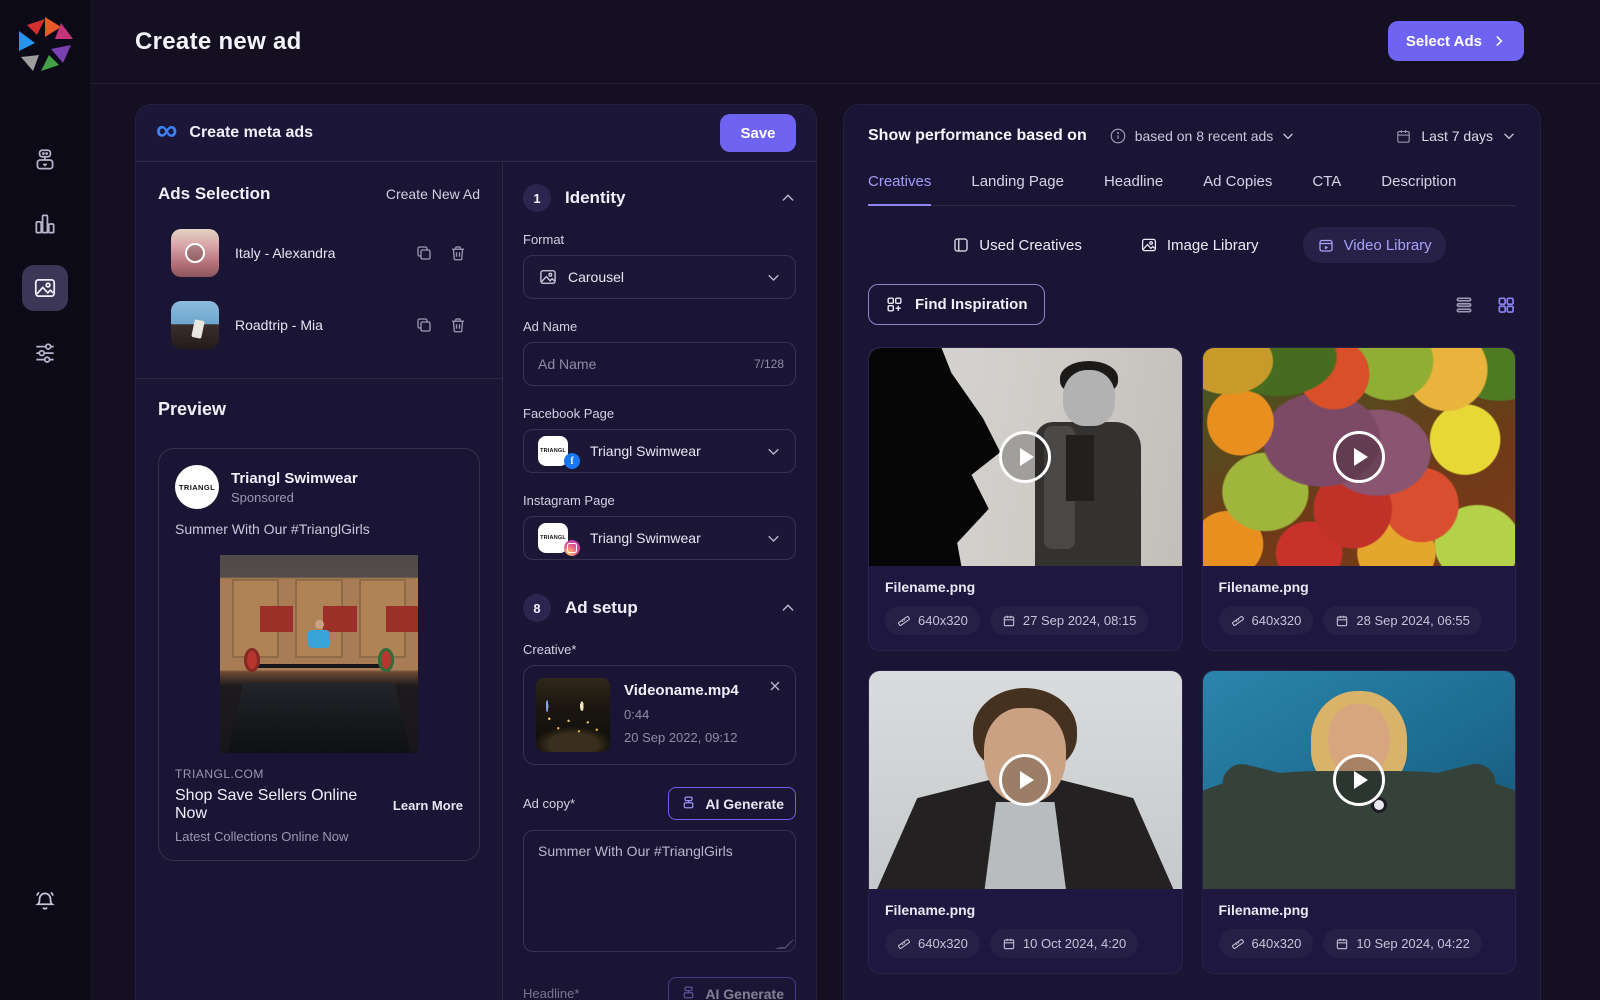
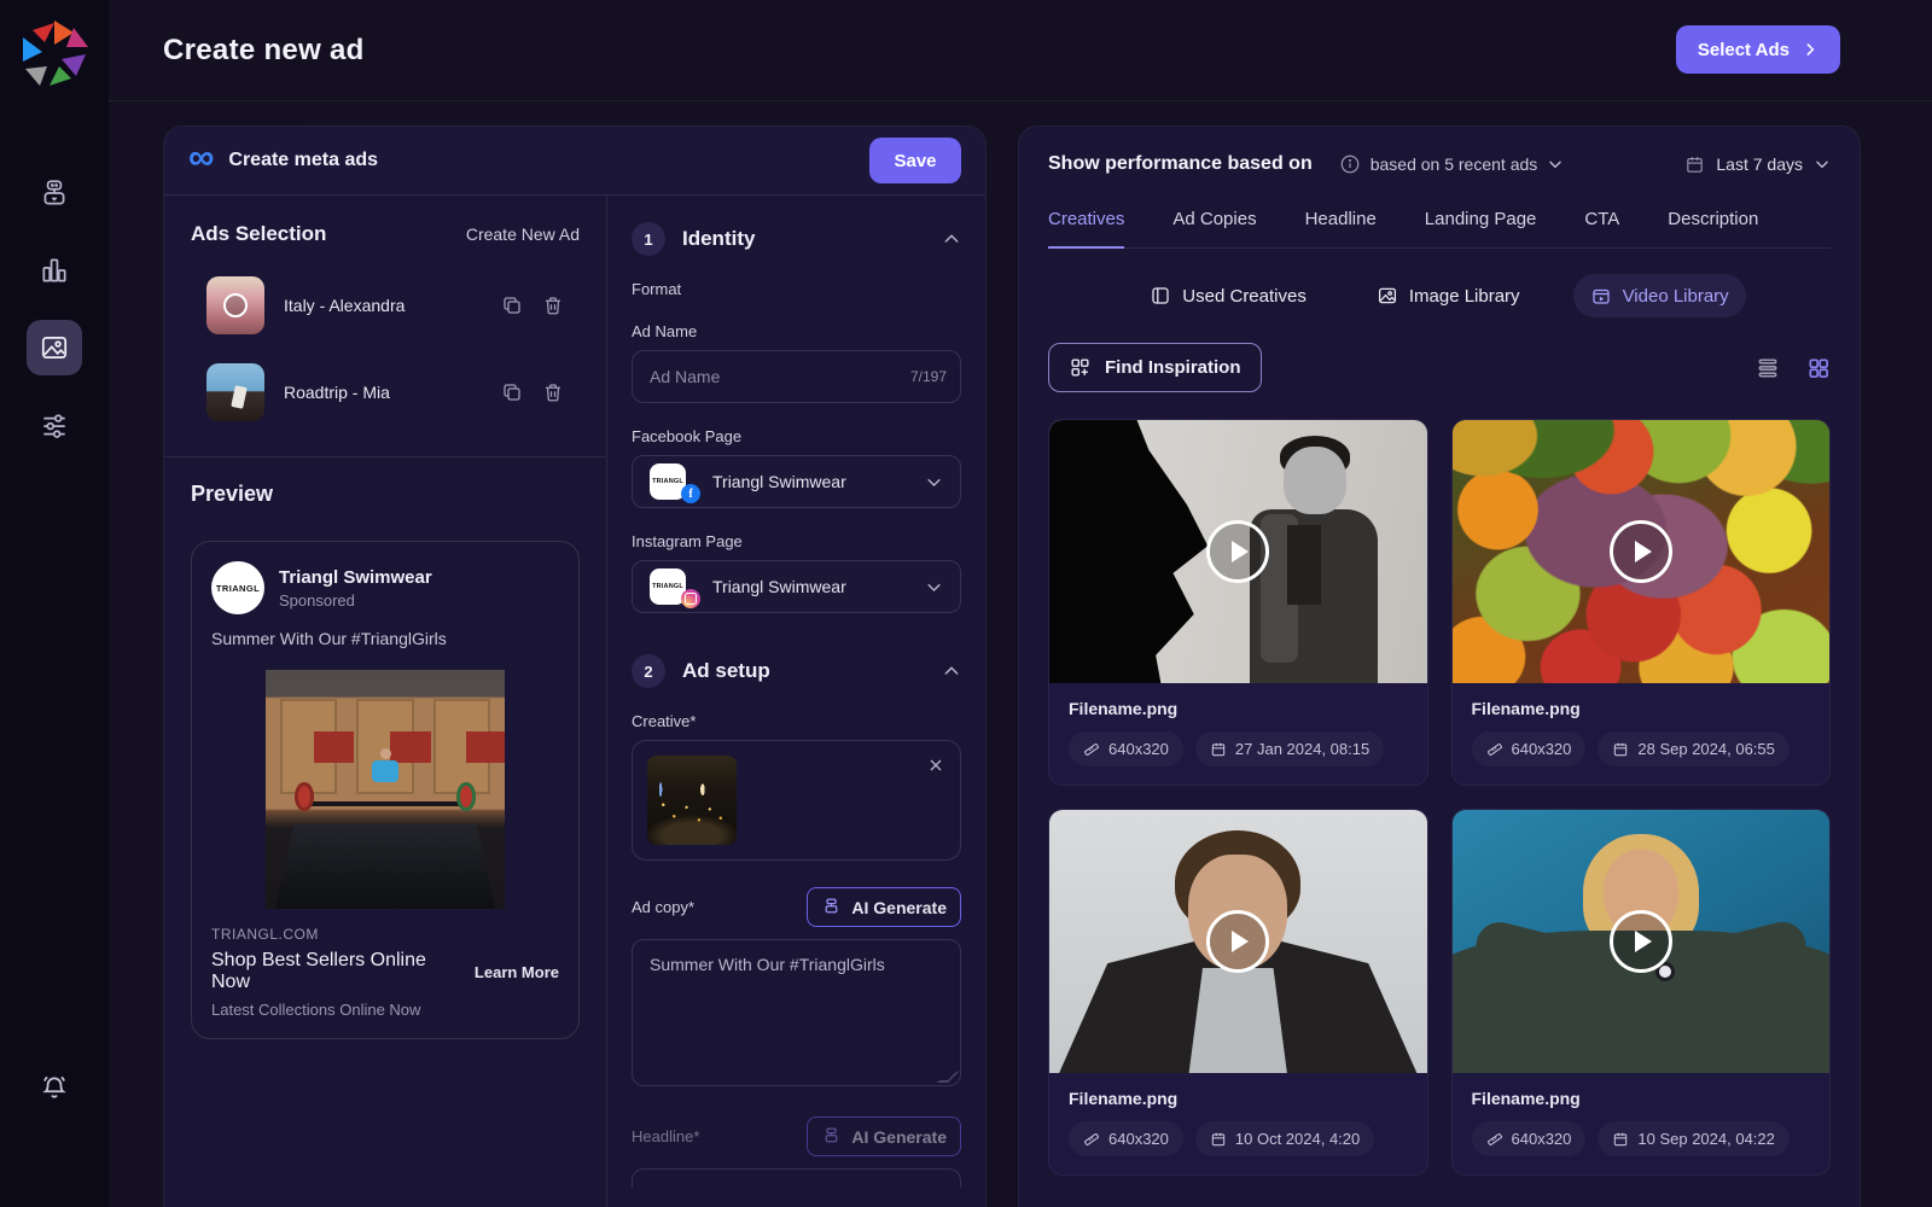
  Create new ad
  Select Ads
  ∞
  Create meta ads
  Save
  Ads Selection
  Create New Ad
  Italy - Alexandra
  Roadtrip - Mia
  Preview
  TRIANGL
  Triangl Swimwear
  Sponsored
  Summer With Our #TrianglGirls
  TRIANGL.COM
- Shop Save Sellers Online Now
+ Shop Best Sellers Online Now
  Latest Collections Online Now
  Learn More
  1
  Identity
  Format
- Carousel
  Ad Name
  Ad Name
- 7/128
+ 7/197
  Facebook Page
  f
  Triangl Swimwear
  Instagram Page
  Triangl Swimwear
- 8
+ 2
  Ad setup
  Creative*
- Videoname.mp4
- 0:44
- 20 Sep 2022, 09:12
  Ad copy*
  AI Generate
  Summer With Our #TrianglGirls
  Headline*
  AI Generate
  Show performance based on
- based on 8 recent ads
+ based on 5 recent ads
  Last 7 days
  Creatives
- Landing Page
+ Ad Copies
  Headline
- Ad Copies
+ Landing Page
  CTA
  Description
  Used Creatives
  Image Library
  Video Library
  Find Inspiration
  Filename.png
  640x320
- 27 Sep 2024, 08:15
+ 27 Jan 2024, 08:15
  Filename.png
  640x320
  28 Sep 2024, 06:55
  Filename.png
  640x320
  10 Oct 2024, 4:20
  Filename.png
  640x320
  10 Sep 2024, 04:22
